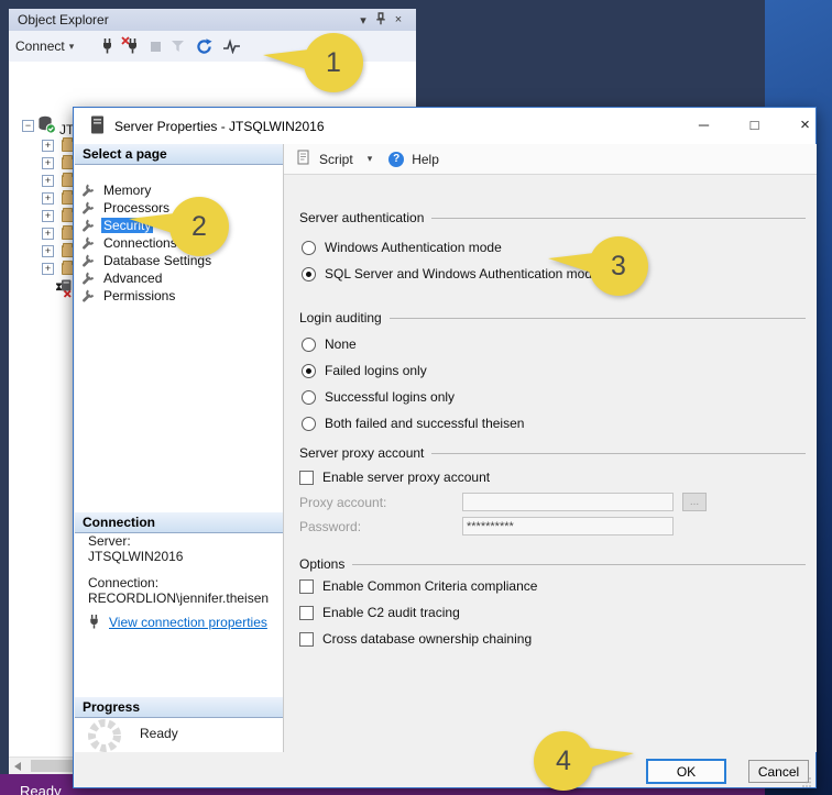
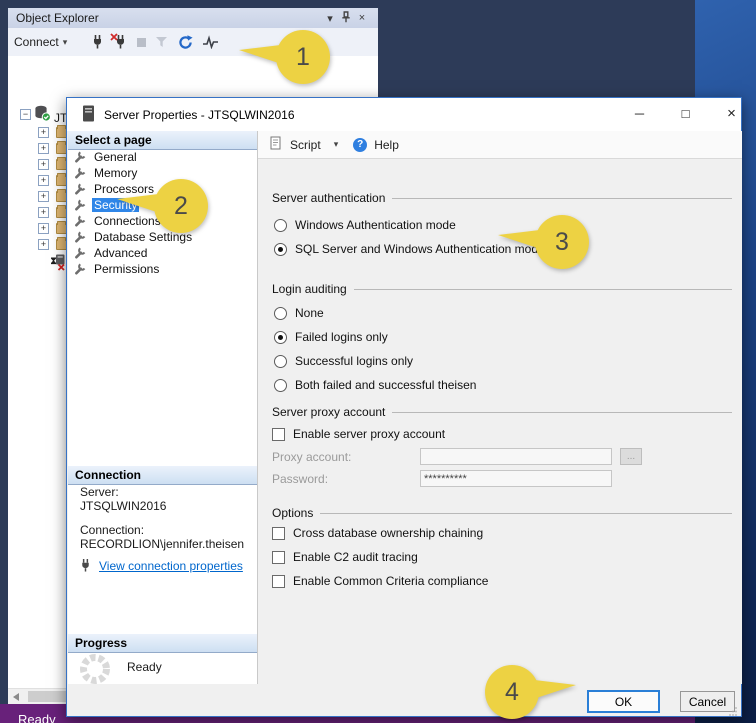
  Ready
  Object Explorer
  ▾
  ×
  Connect
  ▾
  −
  +
  +
  +
  +
  +
  +
  +
  +
  Server Properties - JTSQLWIN2016
  ─
  □
  ×
  Select a page
+ General
  Memory
  Processors
  Security
  Connections
  Database Settings
  Advanced
  Permissions
  Connection
  Server:
  JTSQLWIN2016
  Connection:
  RECORDLION\jennifer.theisen
  View connection properties
  Progress
  Ready
  Script
  ▾
  ?
  Help
  Server authentication
  Windows Authentication mode
  SQL Server and Windows Authentication mod
  Login auditing
  None
  Failed logins only
  Successful logins only
  Both failed and successful theisen
  Server proxy account
  Enable server proxy account
  Proxy account:
  ...
  Password:
  **********
  Options
- Enable Common Criteria compliance
+ Cross database ownership chaining
  Enable C2 audit tracing
- Cross database ownership chaining
+ Enable Common Criteria compliance
  OK
  Cancel
  1
  2
  3
  4
